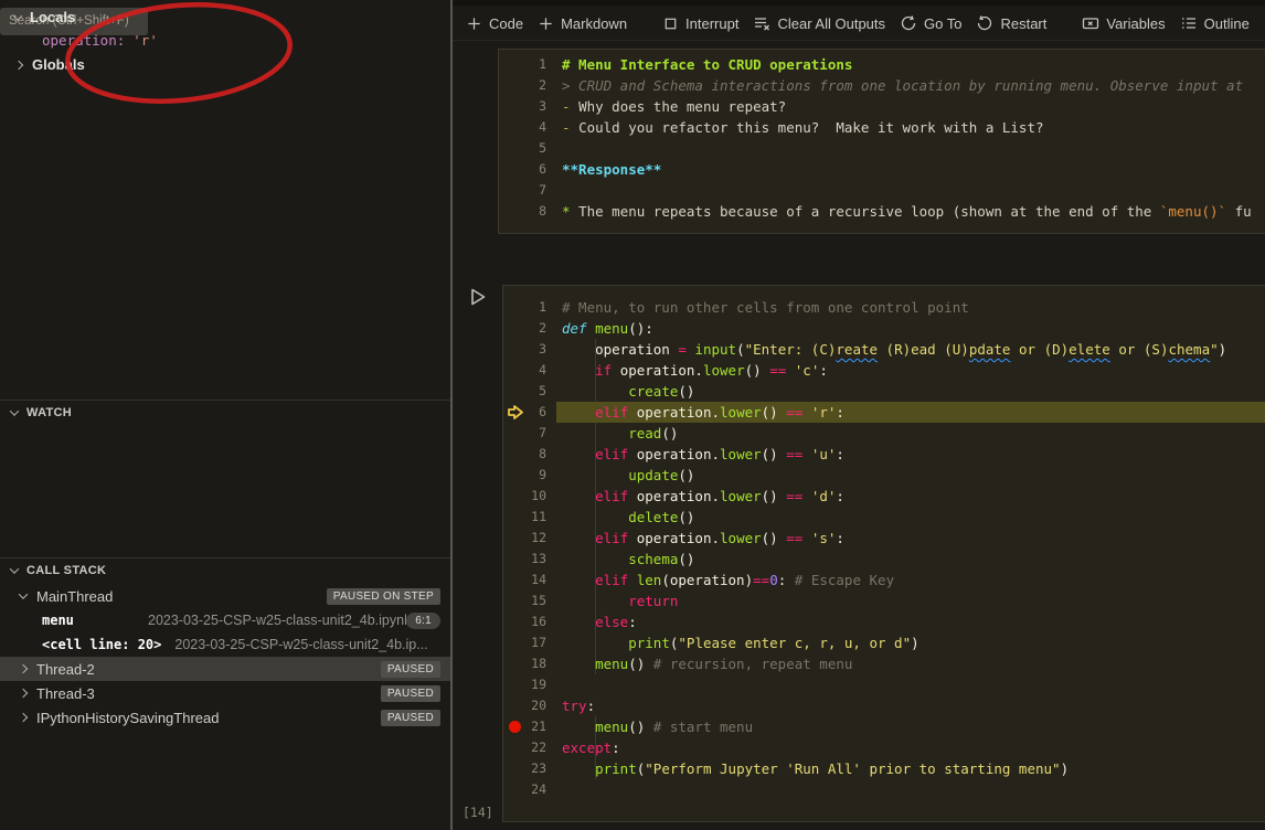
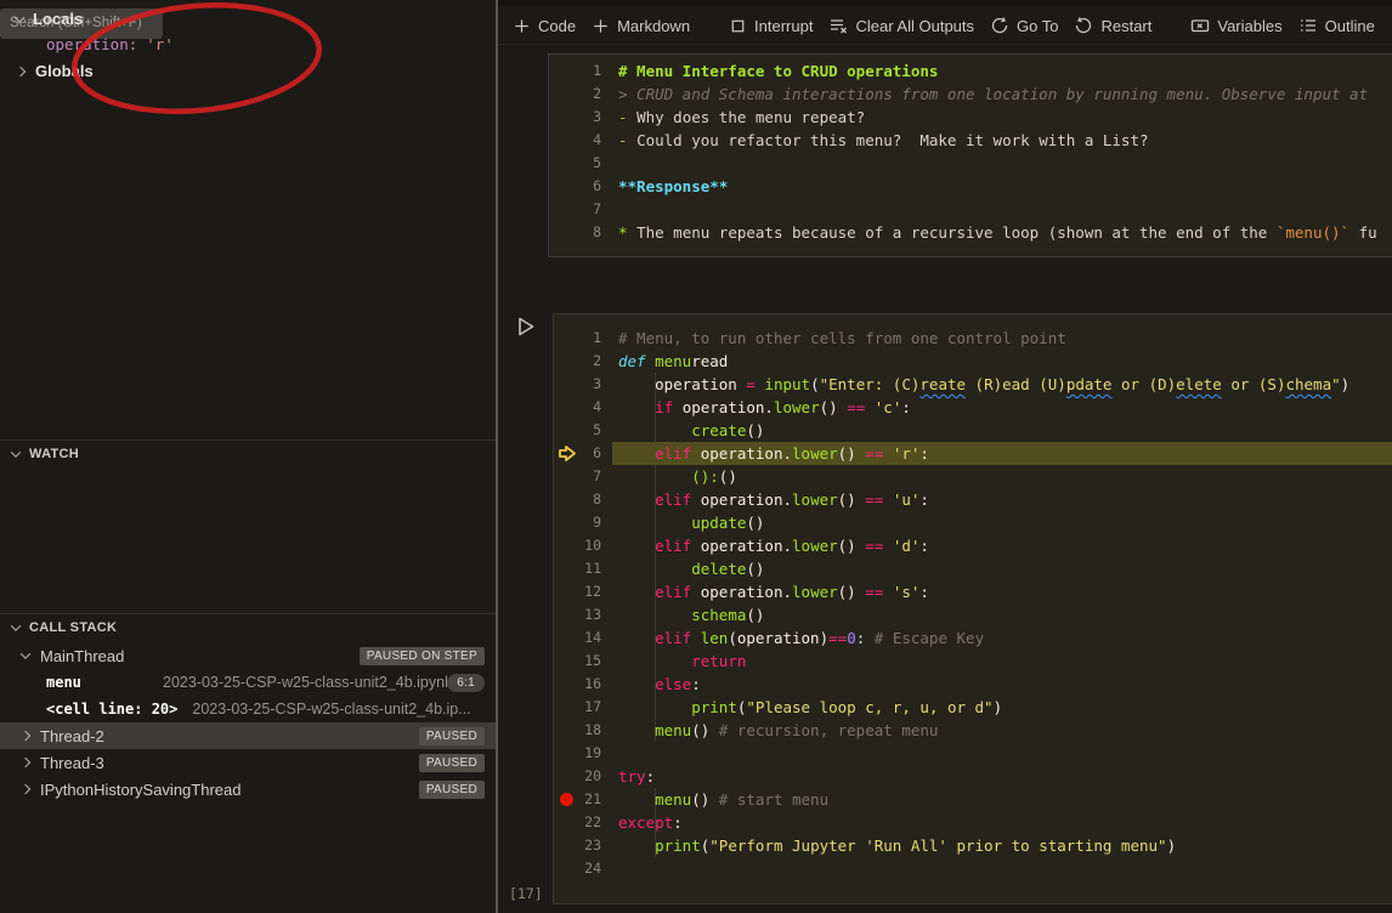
  Search (Ctrl+ShiF)
  Locals
  opertion: 'r'
  Globls
  WATCH
  CALL STACK
  MainThread
  PAUSED ON STEP
  menu
  2023-03-25-CSP-w25-class-unit2_4b.ipyn
  6:1
  <cell line: 20>
  2023-03-25-CSP-w25-class-unit2_4b.ip...
  Thread-2
  PAUSED
  Thread-3
  PAUSED
  IPythonHistorySavingThread
  PAUSED
  Code
  Markdown
  Interrupt
  Clear All Outputs
  Go To
  Restart
  Variables
  Outline
  1
  # Menu Interface to CRUD operations
  2
  > CRUD and Schema interactions from one location by running menu. Observe input at
  3
  - Why does the menu repeat?
  4
  - Could you refactor this menu? Make it work with a List?
  5
  6
  **Response**
  7
  8
  * The menu repeats because of a recursive loop (shown at the end of the `menu()` fu
  1
  # Menu, to run other cells from one control point
  2
- def menu():
+ def menuread
  3
  operation = input("Enter: (C)reate (R)ead (U)pdate or (D)elete or (S)chema")
  4
  if operation.lower() == 'c':
  5
  create()
  6
  elif operation.lower() == 'r':
  7
- read()
+ ():()
  8
  elif operation.lower() == 'u':
  9
  update()
  10
  elif operation.lower() == 'd':
  11
  delete()
  12
  elif operation.lower() == 's':
  13
  schema()
  14
  elif len(operation)==0: # Escape Key
  15
  return
  16
  else:
  17
- print("Please enter c, r, u, or d")
+ print("Please loop c, r, u, or d")
  18
  menu() # recursion, repeat menu
  19
  20
  try:
  21
  menu() # start menu
  22
  except:
  23
  print("Perform Jupyter 'Run All' prior to starting menu")
  24
- [14]
+ [17]
